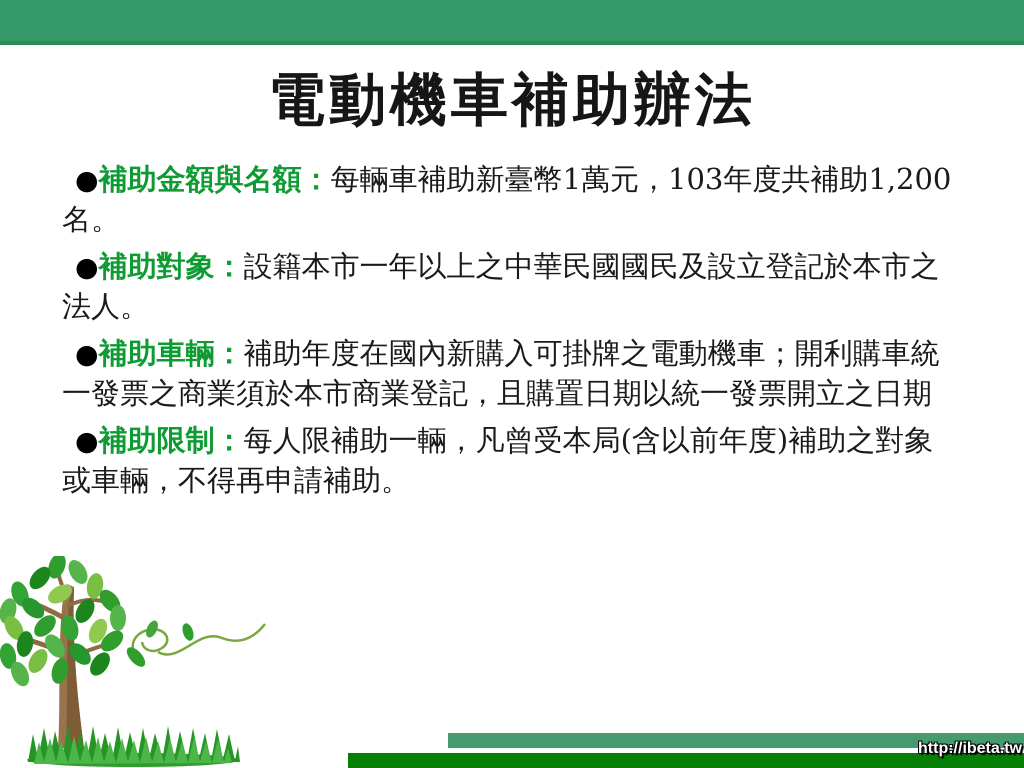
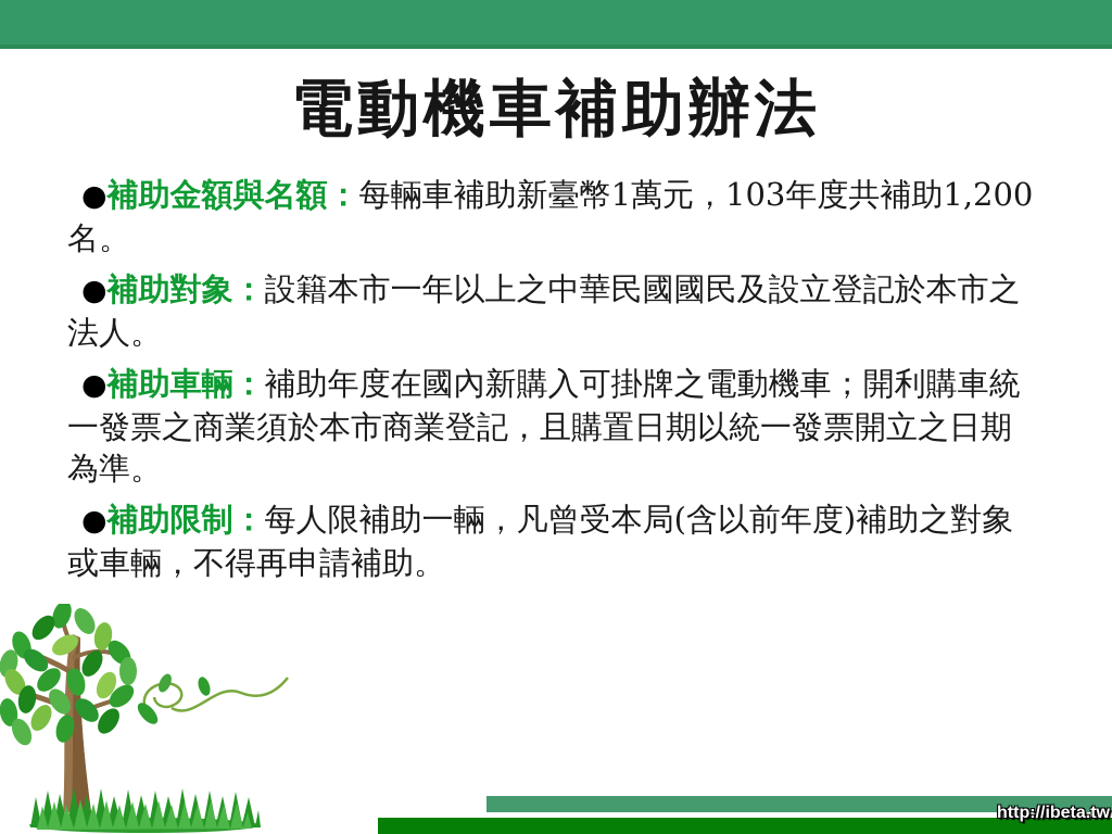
  電動機車補助辦法
  ●補助金額與名額：每輛車補助新臺幣1萬元，103年度共補助1,200
  名。
  ●補助對象：設籍本市一年以上之中華民國國民及設立登記於本市之
  法人。
  ●補助車輛：補助年度在國內新購入可掛牌之電動機車；開利購車統
  一發票之商業須於本市商業登記，且購置日期以統一發票開立之日期
+ 為準。
  ●補助限制：每人限補助一輛，凡曾受本局(含以前年度)補助之對象
  或車輛，不得再申請補助。
  http://ibeta.tw
